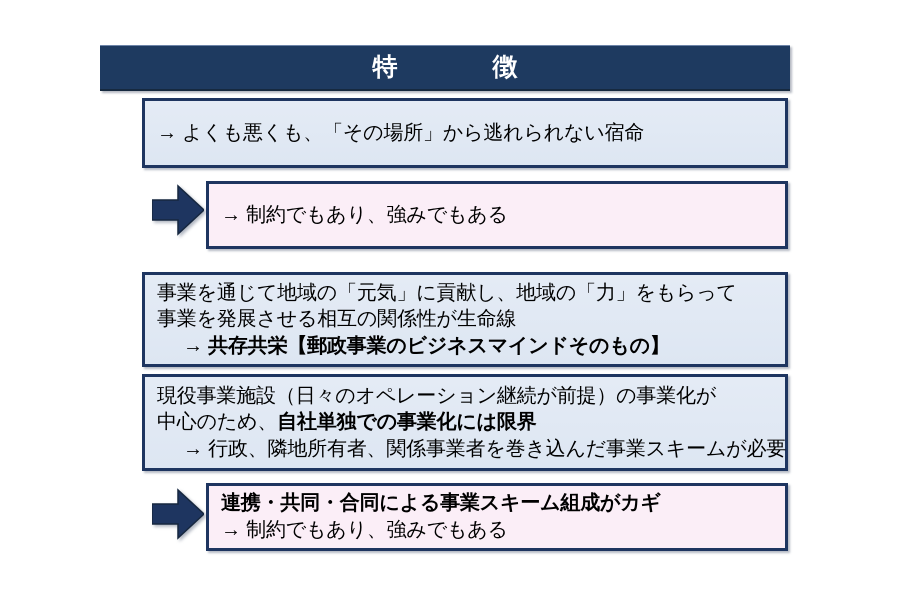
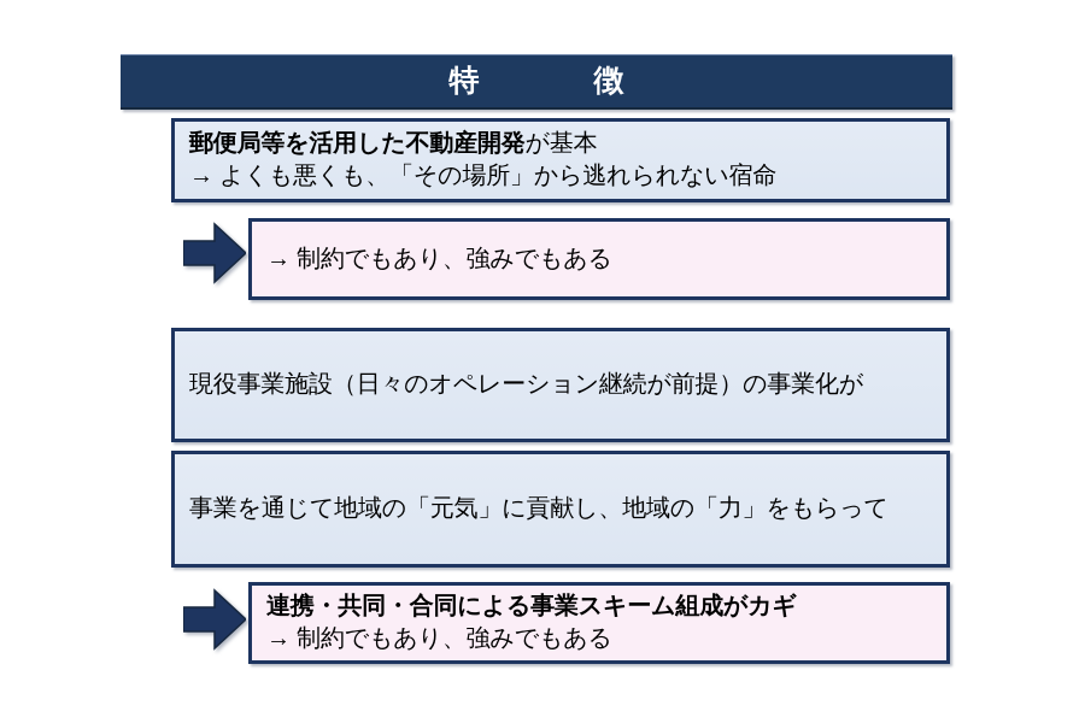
  特 徴
+ 郵便局等を活用した不動産開発が基本
  → よくも悪くも、「その場所」から逃れられない宿命
  → 制約でもあり、強みでもある
- 事業を通じて地域の「元気」に貢献し、地域の「力」をもらって
+ 現役事業施設（日々のオペレーション継続が前提）の事業化が
- 事業を発展させる相互の関係性が生命線
- → 共存共栄【郵政事業のビジネスマインドそのもの】
- 現役事業施設（日々のオペレーション継続が前提）の事業化が
+ 事業を通じて地域の「元気」に貢献し、地域の「力」をもらって
- 中心のため、自社単独での事業化には限界
- → 行政、隣地所有者、関係事業者を巻き込んだ事業スキームが必要
  連携・共同・合同による事業スキーム組成がカギ
  → 制約でもあり、強みでもある
